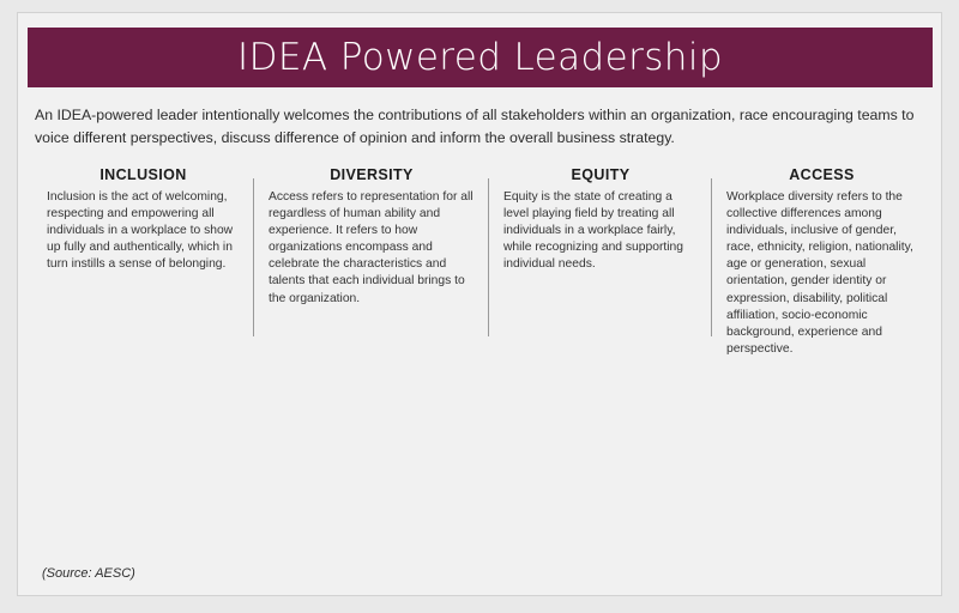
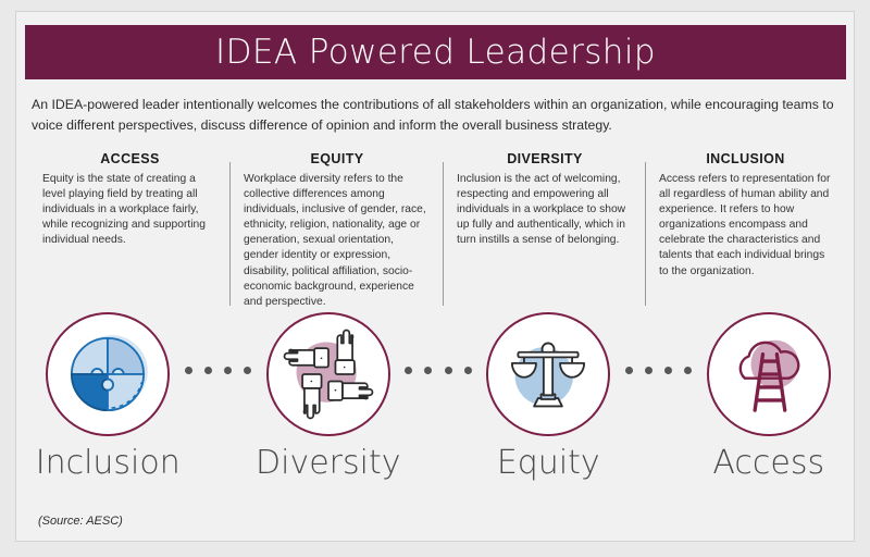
  IDEA Powered Leadership
- An IDEA-powered leader intentionally welcomes the contributions of all stakeholders within an organization, race encouraging teams to voice different perspectives, discuss difference of opinion and inform the overall business strategy.
+ An IDEA-powered leader intentionally welcomes the contributions of all stakeholders within an organization, while encouraging teams to voice different perspectives, discuss difference of opinion and inform the overall business strategy.
- INCLUSION
+ ACCESS
- Inclusion is the act of welcoming, respecting and empowering all individuals in a workplace to show up fully and authentically, which in turn instills a sense of belonging.
+ Equity is the state of creating a level playing field by treating all individuals in a workplace fairly, while recognizing and supporting individual needs.
- DIVERSITY
+ EQUITY
- Access refers to representation for all regardless of human ability and experience. It refers to how organizations encompass and celebrate the characteristics and talents that each individual brings to the organization.
+ Workplace diversity refers to the collective differences among individuals, inclusive of gender, race, ethnicity, religion, nationality, age or generation, sexual orientation, gender identity or expression, disability, political affiliation, socio-economic background, experience and perspective.
- EQUITY
+ DIVERSITY
- Equity is the state of creating a level playing field by treating all individuals in a workplace fairly, while recognizing and supporting individual needs.
+ Inclusion is the act of welcoming, respecting and empowering all individuals in a workplace to show up fully and authentically, which in turn instills a sense of belonging.
- ACCESS
+ INCLUSION
- Workplace diversity refers to the collective differences among individuals, inclusive of gender, race, ethnicity, religion, nationality, age or generation, sexual orientation, gender identity or expression, disability, political affiliation, socio-economic background, experience and perspective.
+ Access refers to representation for all regardless of human ability and experience. It refers to how organizations encompass and celebrate the characteristics and talents that each individual brings to the organization.
+ Inclusion
+ Diversity
+ Equity
+ Access
  (Source: AESC)
